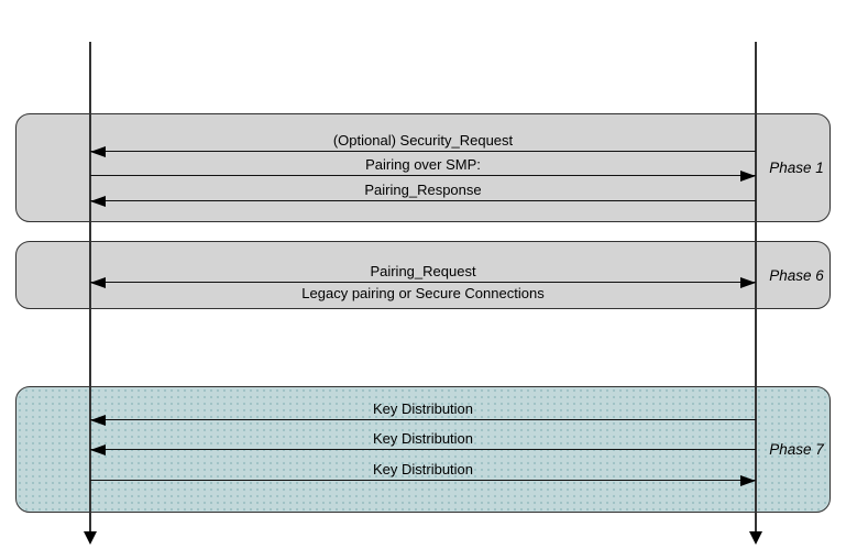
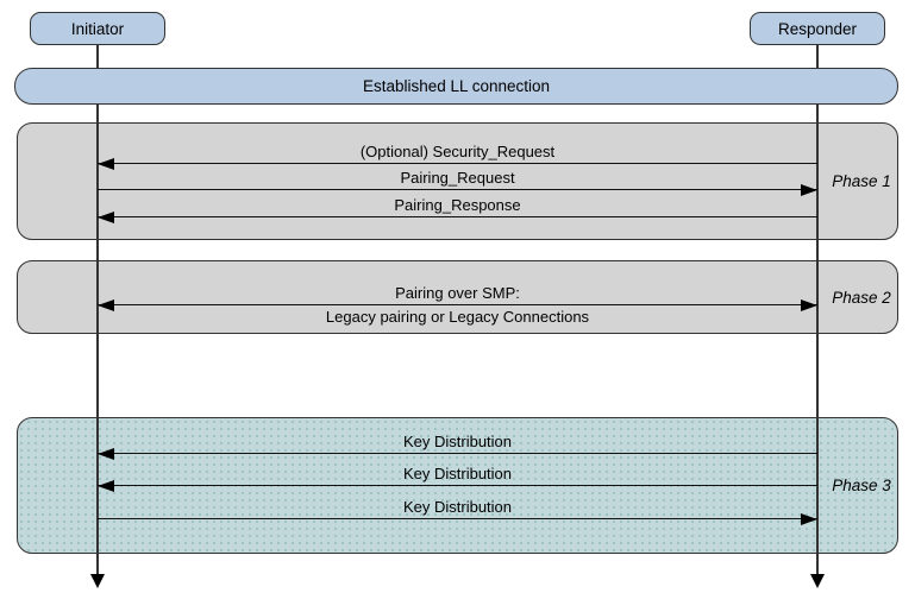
+ Initiator
+ Responder
+ Established LL connection
  Phase 1
- Phase 6
+ Phase 2
- Phase 7
+ Phase 3
  (Optional) Security_Request
- Pairing over SMP:
+ Pairing_Request
  Pairing_Response
- Pairing_Request
+ Pairing over SMP:
- Legacy pairing or Secure Connections
+ Legacy pairing or Legacy Connections
  Key Distribution
  Key Distribution
  Key Distribution
